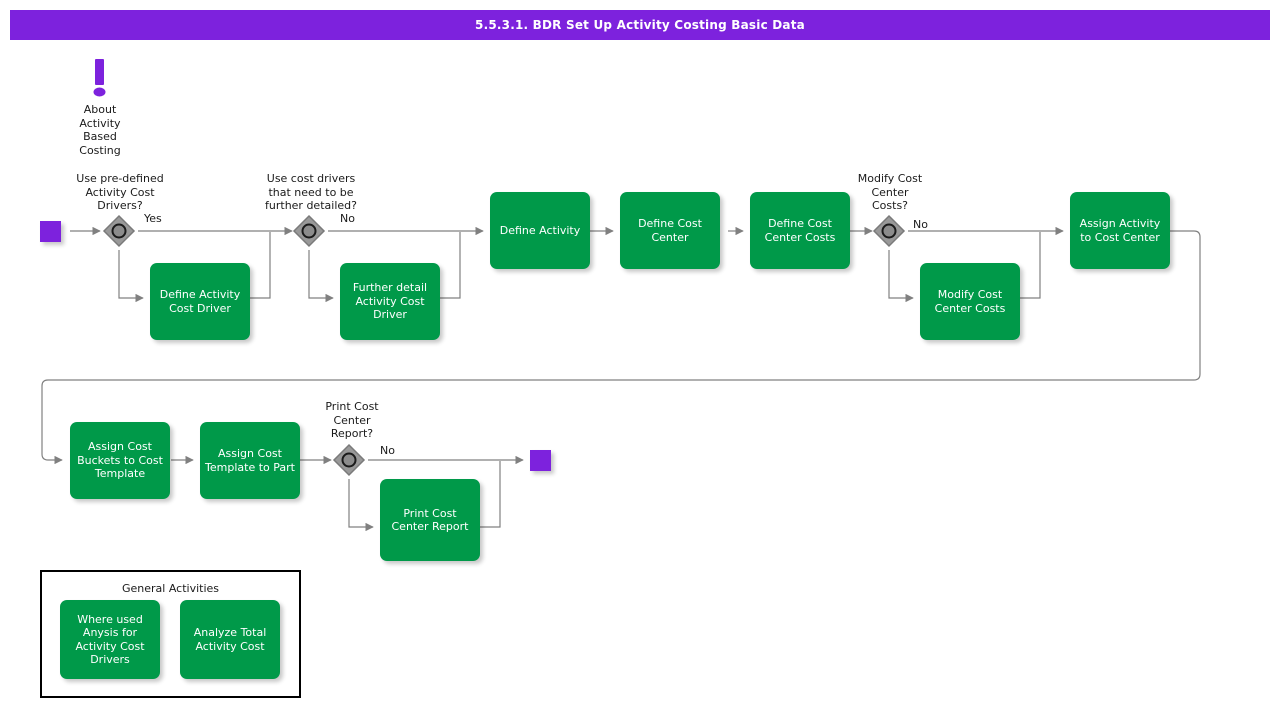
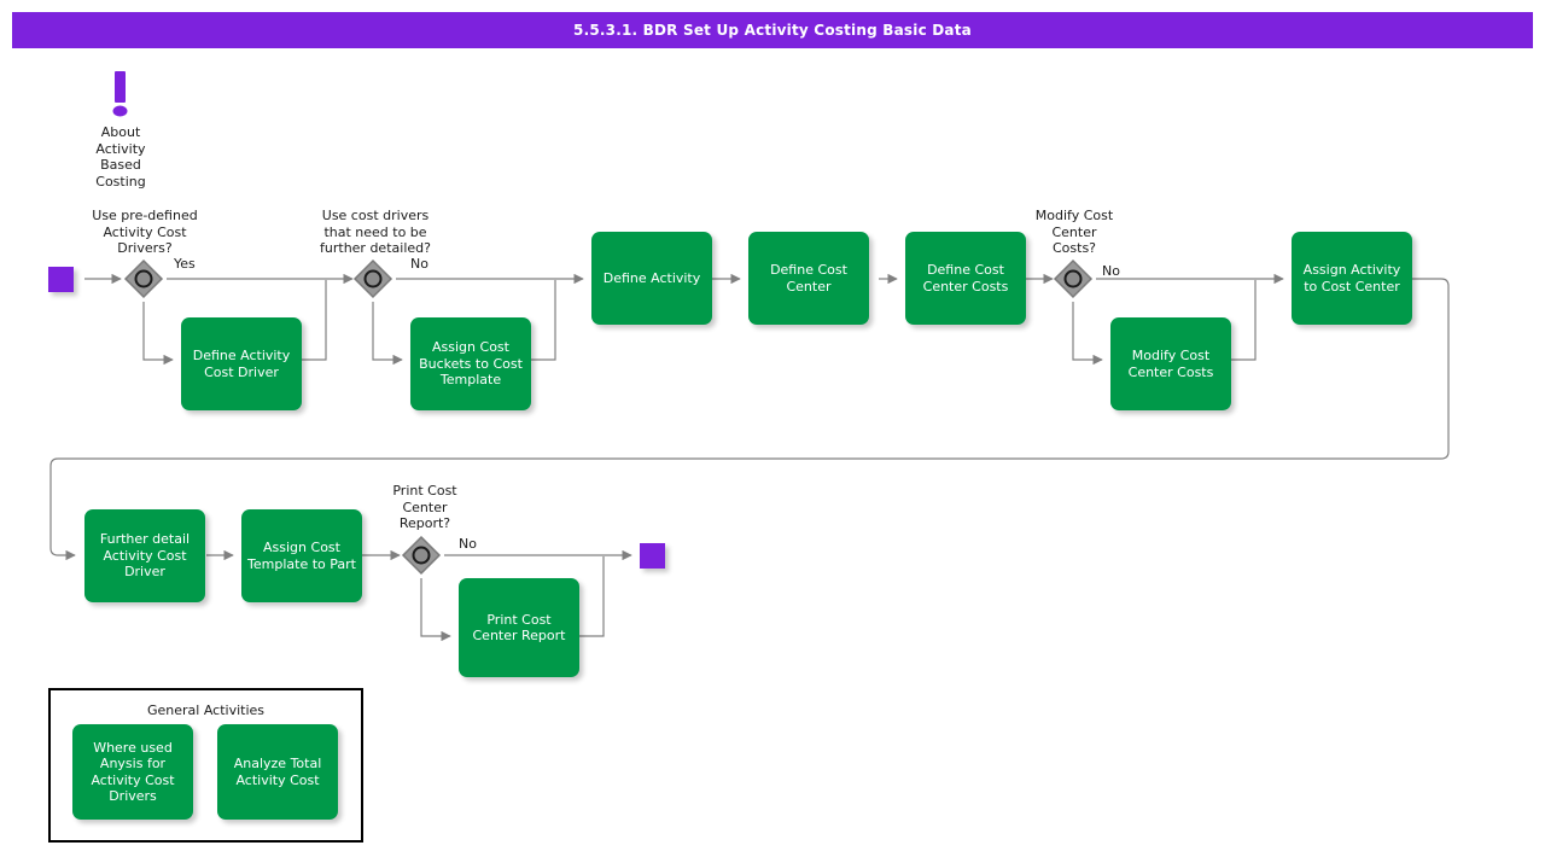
  5.5.3.1. BDR Set Up Activity Costing Basic Data
  About
  Activity
  Based
  Costing
  Use pre-defined
  Activity Cost
  Drivers?
  Use cost drivers
  that need to be
  further detailed?
  Modify Cost
  Center
  Costs?
  Print Cost
  Center
  Report?
  Yes
  No
  No
  No
  Define Activity Cost Driver
- Further detail Activity Cost Driver
+ Assign Cost Buckets to Cost Template
  Define Activity
  Define Cost Center
  Define Cost Center Costs
  Modify Cost Center Costs
  Assign Activity to Cost Center
- Assign Cost Buckets to Cost Template
+ Further detail Activity Cost Driver
  Assign Cost Template to Part
  Print Cost Center Report
  General Activities
  Where used Anysis for Activity Cost Drivers
  Analyze Total Activity Cost
